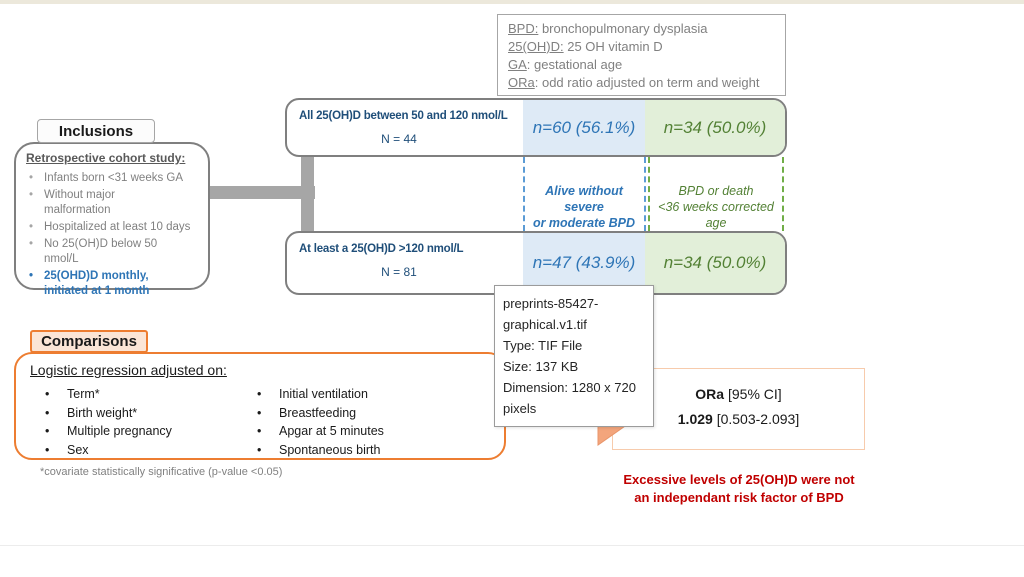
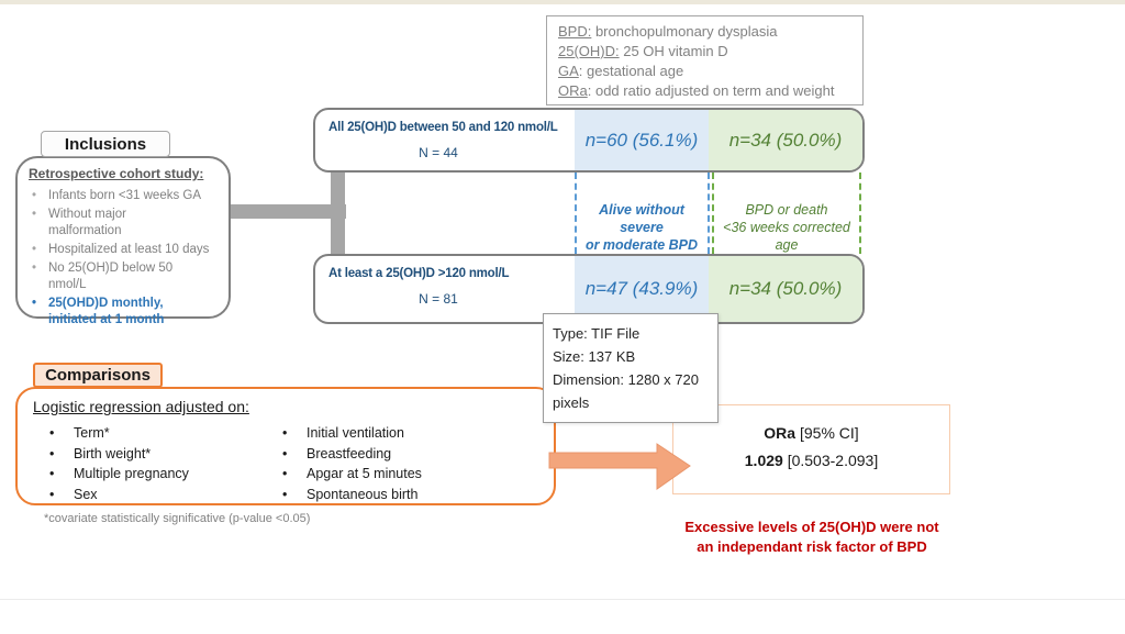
  BPD: bronchopulmonary dysplasia
  25(OH)D: 25 OH vitamin D
  GA: gestational age
  ORa: odd ratio adjusted on term and weight
  All 25(OH)D between 50 and 120 nmol/L
  N = 44
  n=60 (56.1%)
  n=34 (50.0%)
  Alive without severe
  or moderate BPD
  BPD or death
  <36 weeks corrected age
  At least a 25(OH)D >120 nmol/L
  N = 81
  n=47 (43.9%)
  n=34 (50.0%)
  Inclusions
  Retrospective cohort study:
  Infants born <31 weeks GA
  Without major
  malformation
  Hospitalized at least 10 days
  No 25(OH)D below 50
  nmol/L
  25(OHD)D monthly,
  initiated at 1 month
  Comparisons
  Logistic regression adjusted on:
  Term*
  Birth weight*
  Multiple pregnancy
  Sex
  Initial ventilation
  Breastfeeding
  Apgar at 5 minutes
  Spontaneous birth
  *covariate statistically significative (p-value <0.05)
  ORa [95% CI]
  1.029 [0.503-2.093]
  Excessive levels of 25(OH)D were not
  an independant risk factor of BPD
- preprints-85427-graphical.v1.tif
  Type: TIF File
  Size: 137 KB
  Dimension: 1280 x 720 pixels
